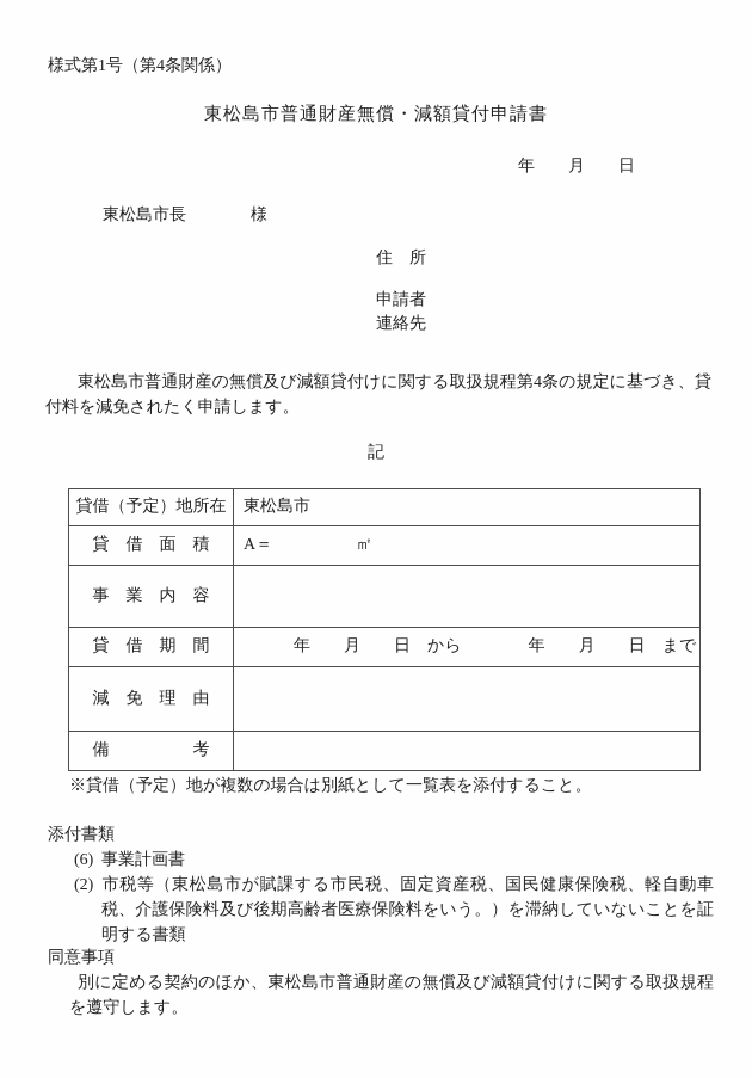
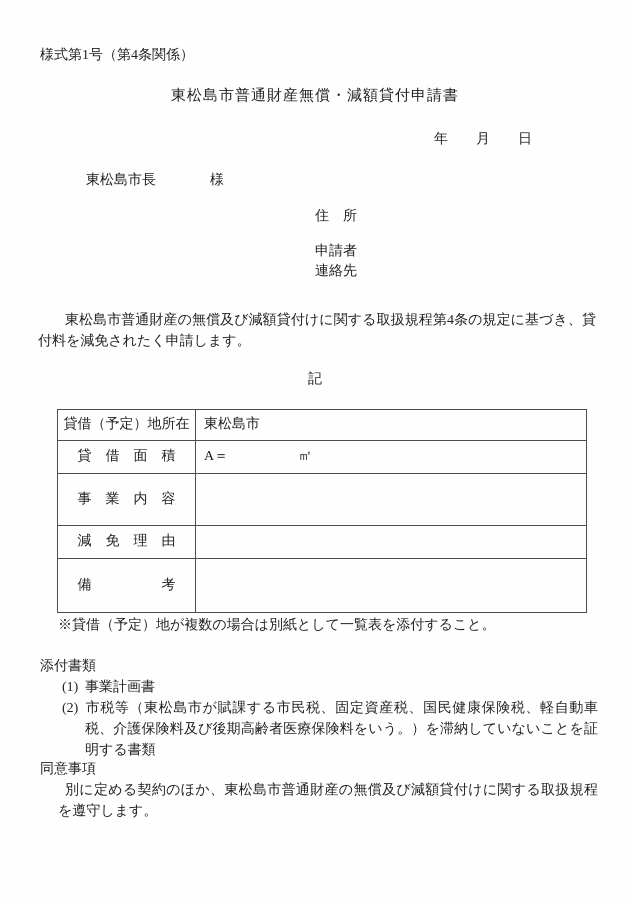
  様式第1号（第4条関係）
  東松島市普通財産無償・減額貸付申請書
  年 月 日
  東松島市長 様
  住 所
  申請者
  連絡先
  東松島市普通財産の無償及び減額貸付けに関する取扱規程第4条の規定に基づき、貸付料を減免されたく申請します。
  記
  貸借（予定）地所在	東松島市
  貸 借 面 積	A＝ ㎡
  事 業 内 容
- 貸 借 期 間	年 月 日 から 年 月 日 まで
  減 免 理 由
  備 考
  ※貸借（予定）地が複数の場合は別紙として一覧表を添付すること。
  添付書類
- (6) 事業計画書
+ (1) 事業計画書
  (2) 市税等（東松島市が賦課する市民税、固定資産税、国民健康保険税、軽自動車税、介護保険料及び後期高齢者医療保険料をいう。）を滞納していないことを証明する書類
  同意事項
  別に定める契約のほか、東松島市普通財産の無償及び減額貸付けに関する取扱規程を遵守します。
